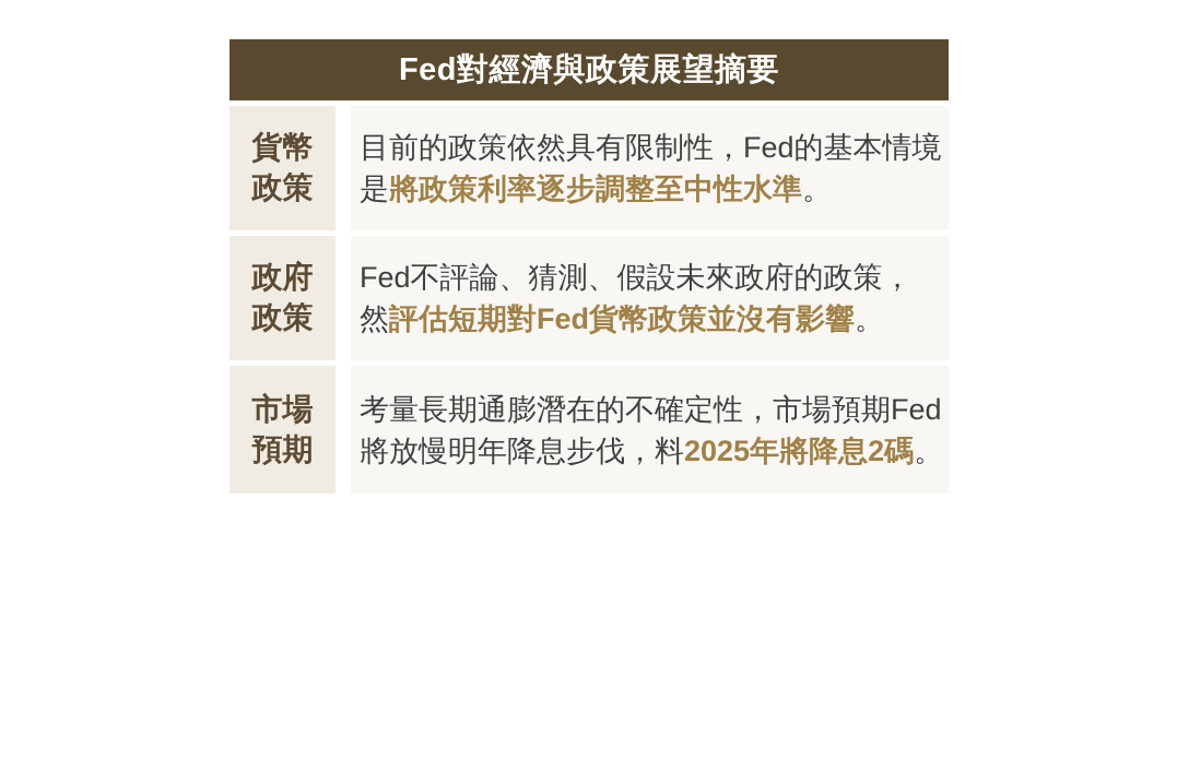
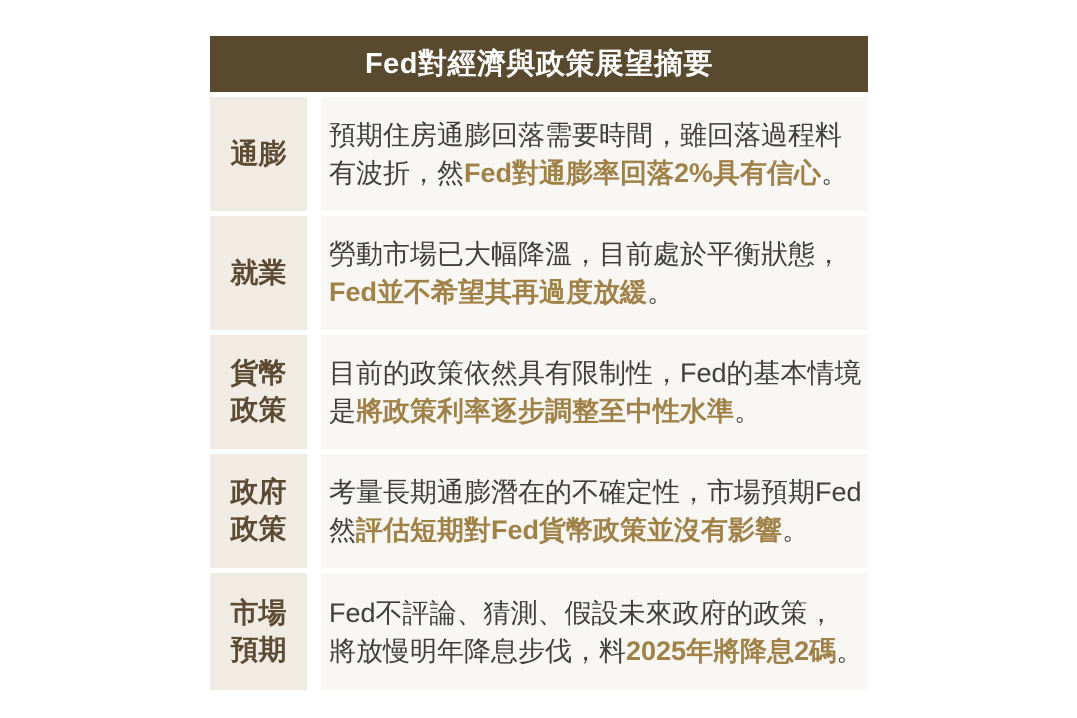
  Fed對經濟與政策展望摘要
+ 通膨
+ 預期住房通膨回落需要時間，雖回落過程料
+ 有波折，然Fed對通膨率回落2%具有信心。
+ 就業
+ 勞動市場已大幅降溫，目前處於平衡狀態，
+ Fed並不希望其再過度放緩。
  貨幣
  政策
  目前的政策依然具有限制性，Fed的基本情境
  是將政策利率逐步調整至中性水準。
  政府
  政策
- Fed不評論、猜測、假設未來政府的政策，
+ 考量長期通膨潛在的不確定性，市場預期Fed
  然評估短期對Fed貨幣政策並沒有影響。
  市場
  預期
- 考量長期通膨潛在的不確定性，市場預期Fed
+ Fed不評論、猜測、假設未來政府的政策，
  將放慢明年降息步伐，料2025年將降息2碼。
